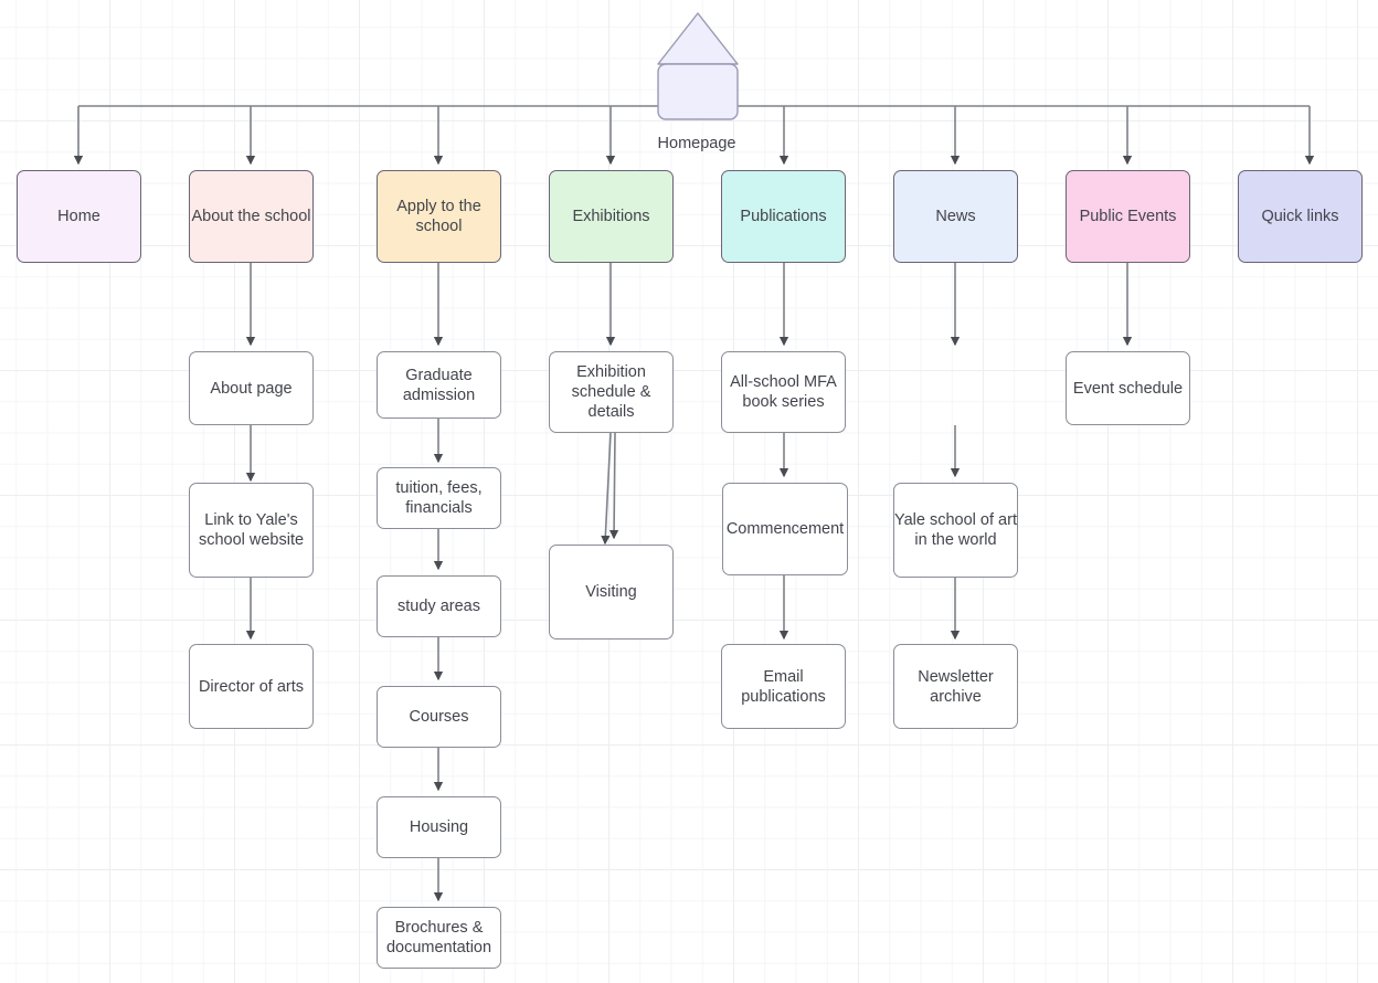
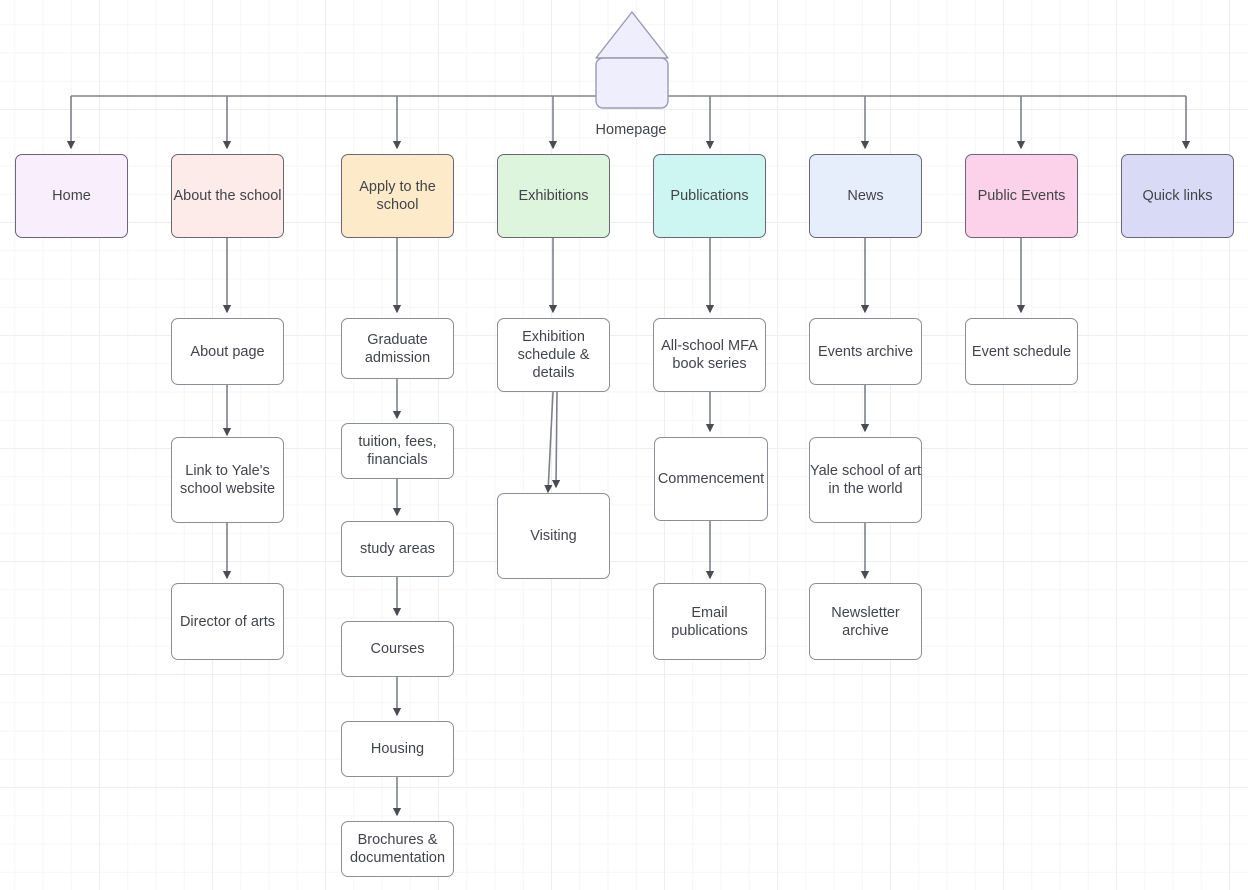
  Homepage
  Home
  About the school
  Apply to the school
  Exhibitions
  Publications
  News
  Public Events
  Quick links
  About page
  Link to Yale's school website
  Director of arts
  Graduate admission
  tuition, fees, financials
  study areas
  Courses
  Housing
  Brochures & documentation
  Exhibition schedule & details
  Visiting
  All-school MFA book series
  Commencement
  Email publications
+ Events archive
  Yale school of art in the world
  Newsletter archive
  Event schedule
